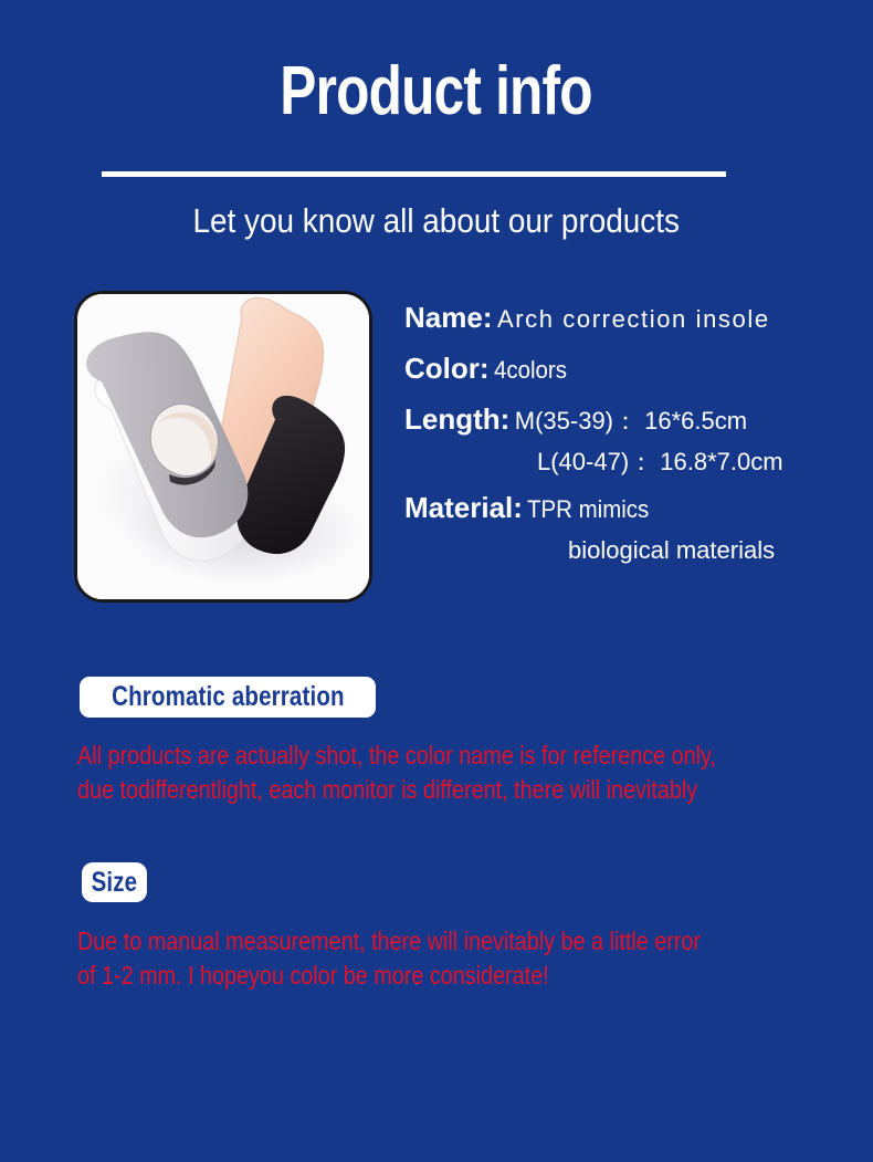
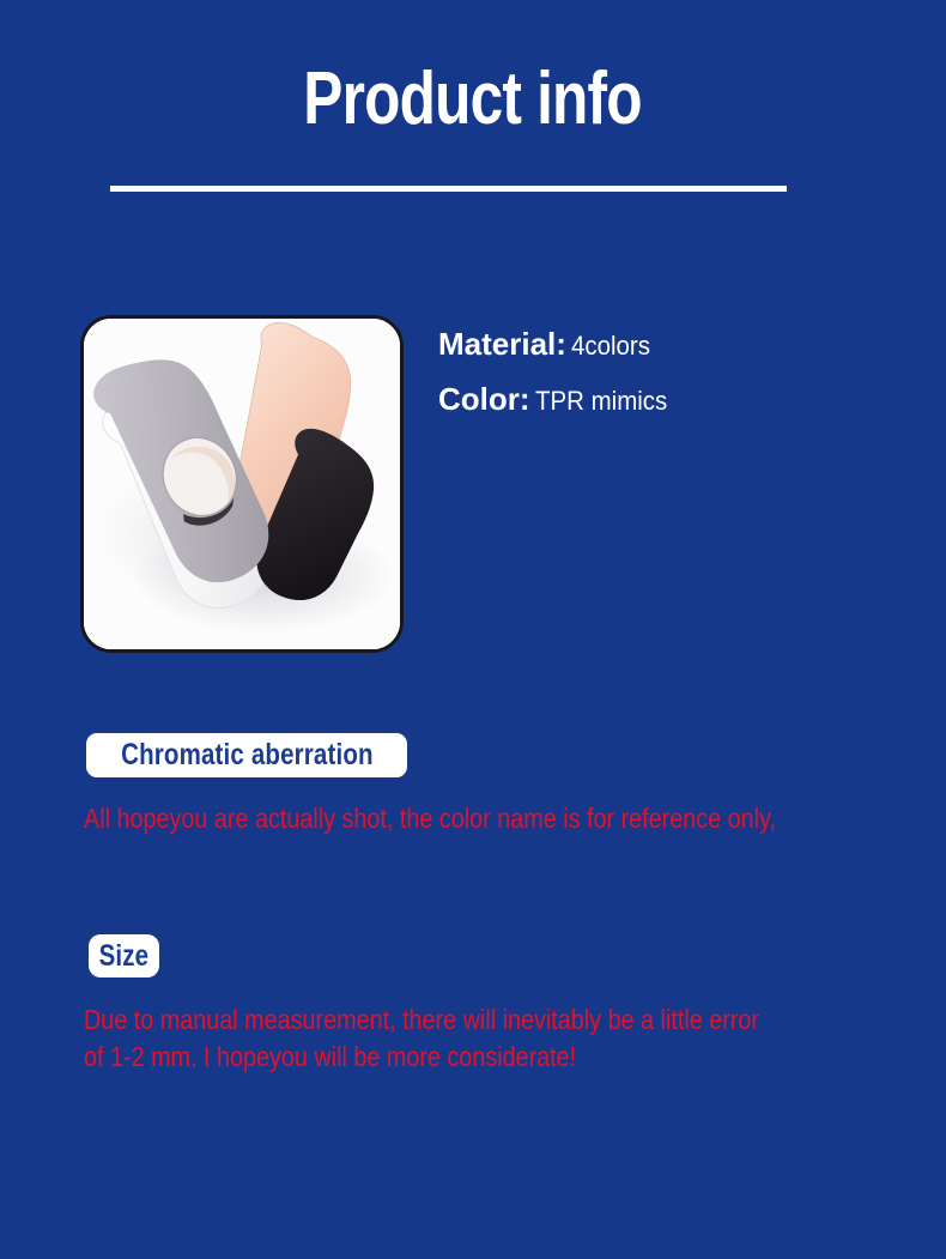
  Product info
- Let you know all about our products
- Name: Arch correction insole
- Color: 4colors
+ Material: 4colors
- Length: M(35-39)： 16*6.5cm
- L(40-47)： 16.8*7.0cm
- Material: TPR mimics
+ Color: TPR mimics
- biological materials
  Chromatic aberration
- All products are actually shot, the color name is for reference only,
+ All hopeyou are actually shot, the color name is for reference only,
- due todifferentlight, each monitor is different, there will inevitably
  Size
  Due to manual measurement, there will inevitably be a little error
- of 1-2 mm. I hopeyou color be more considerate!
+ of 1-2 mm. I hopeyou will be more considerate!
